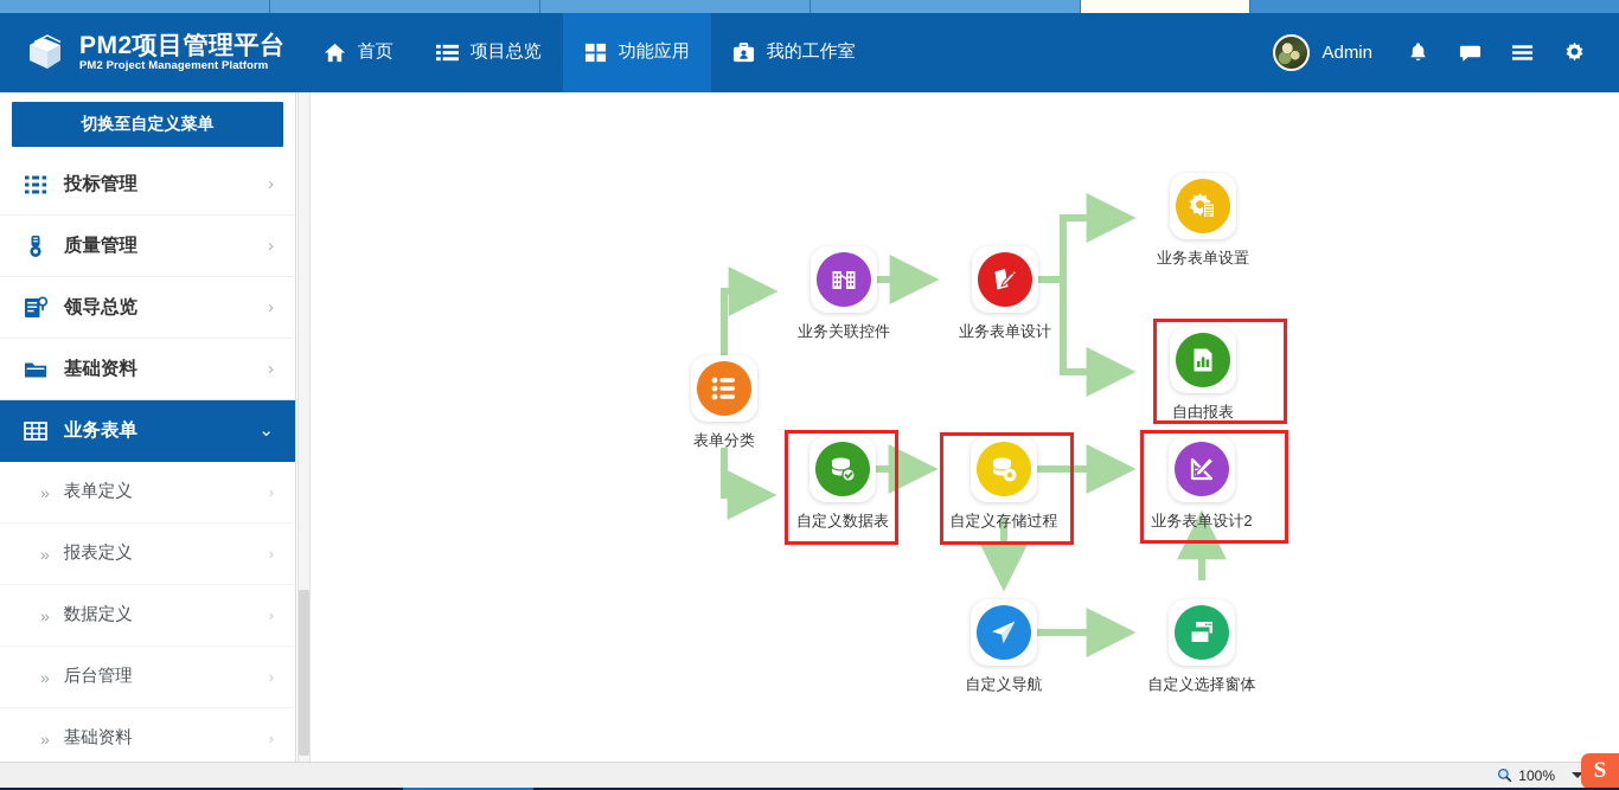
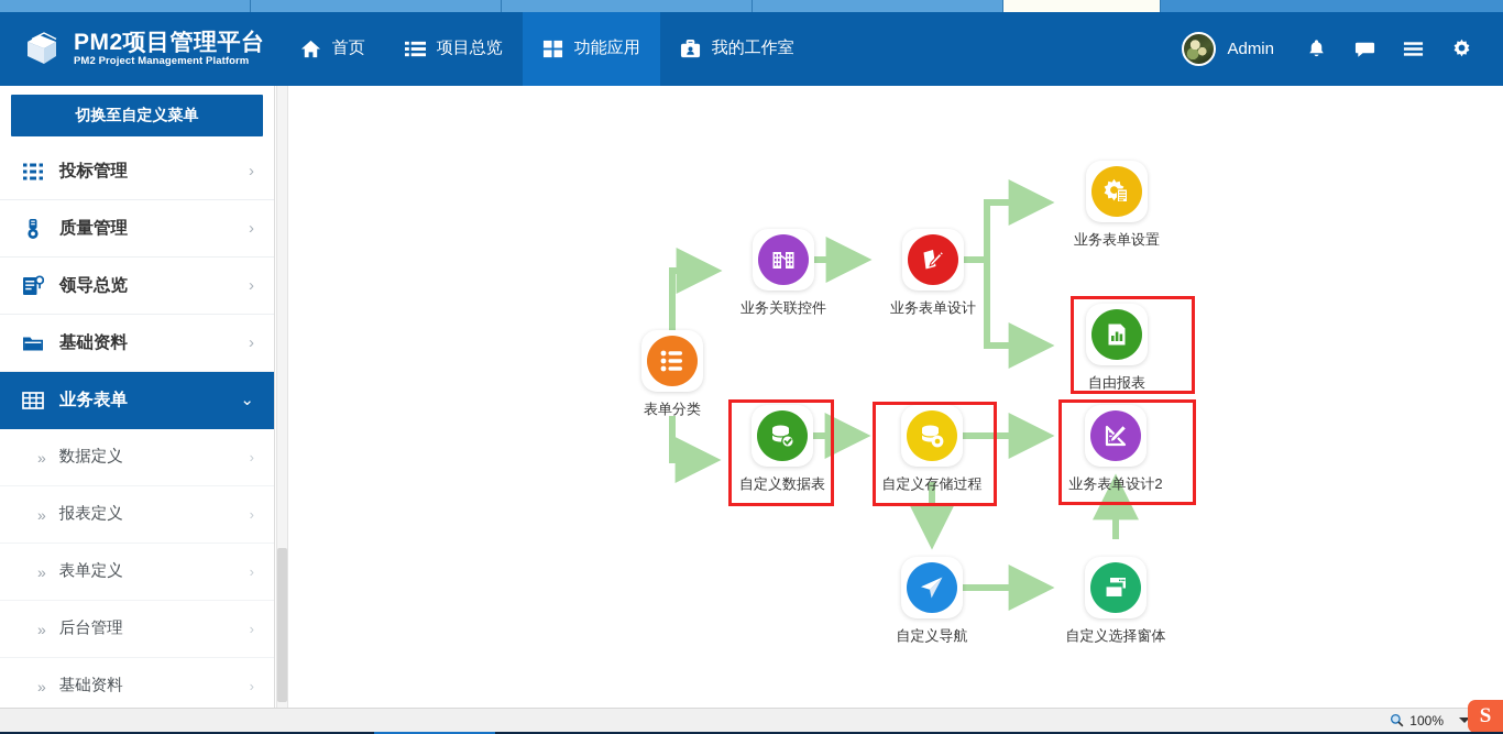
  PM2项目管理平台
  PM2 Project Management Platform
  首页
  项目总览
  功能应用
  我的工作室
  Admin
  切换至自定义菜单
  投标管理
  ›
  质量管理
  ›
  领导总览
  ›
  基础资料
  ›
  业务表单
  ⌄
  »
- 表单定义
+ 数据定义
  ›
  »
  报表定义
  ›
  »
- 数据定义
+ 表单定义
  ›
  »
  后台管理
  ›
  »
  基础资料
  ›
  表单分类
  业务关联控件
  业务表单设计
  业务表单设置
  自由报表
  自定义数据表
  自定义存储过程
  业务表单设计2
  自定义导航
  自定义选择窗体
  100%
  S
